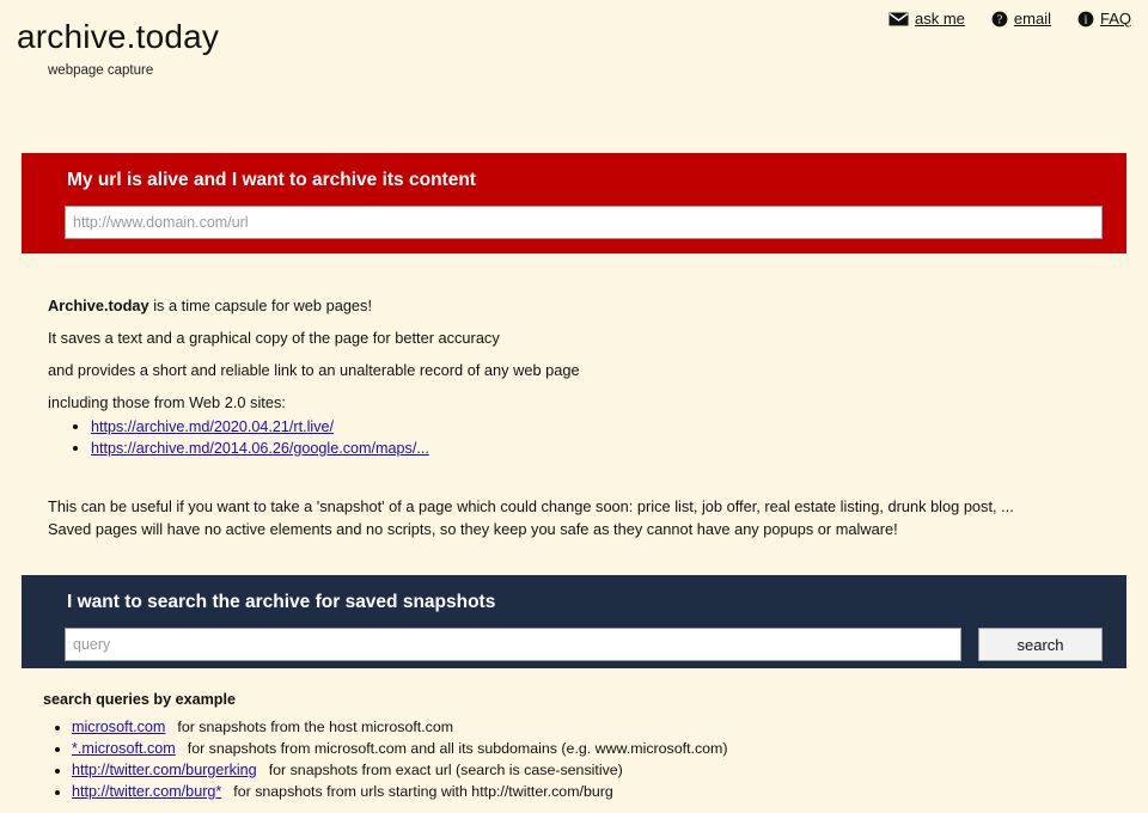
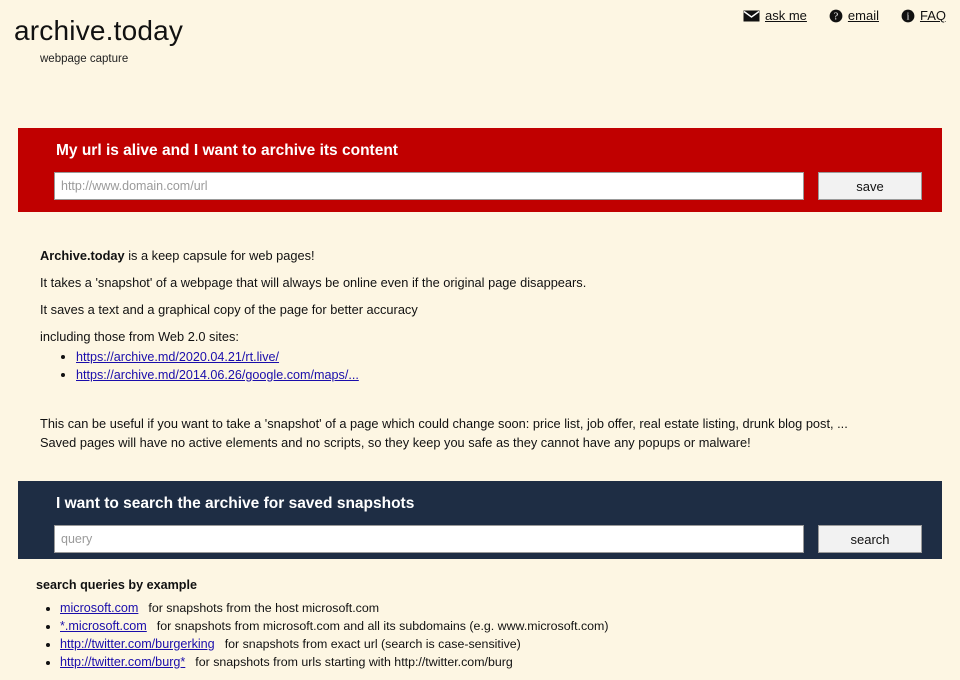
  ask me
  ?
  email
  i
  FAQ
  archive.today
  webpage capture
  My url is alive and I want to archive its content
  http://www.domain.com/url
+ save
- Archive.today is a time capsule for web pages!
+ Archive.today is a keep capsule for web pages!
+ It takes a 'snapshot' of a webpage that will always be online even if the original page disappears.
  It saves a text and a graphical copy of the page for better accuracy
- and provides a short and reliable link to an unalterable record of any web page
  including those from Web 2.0 sites:
  https://archive.md/2020.04.21/rt.live/
  https://archive.md/2014.06.26/google.com/maps/...
  This can be useful if you want to take a 'snapshot' of a page which could change soon: price list, job offer, real estate listing, drunk blog post, ...
  Saved pages will have no active elements and no scripts, so they keep you safe as they cannot have any popups or malware!
  I want to search the archive for saved snapshots
  query
  search
  search queries by example
  microsoft.com for snapshots from the host microsoft.com
  *.microsoft.com for snapshots from microsoft.com and all its subdomains (e.g. www.microsoft.com)
  http://twitter.com/burgerking for snapshots from exact url (search is case-sensitive)
  http://twitter.com/burg* for snapshots from urls starting with http://twitter.com/burg
